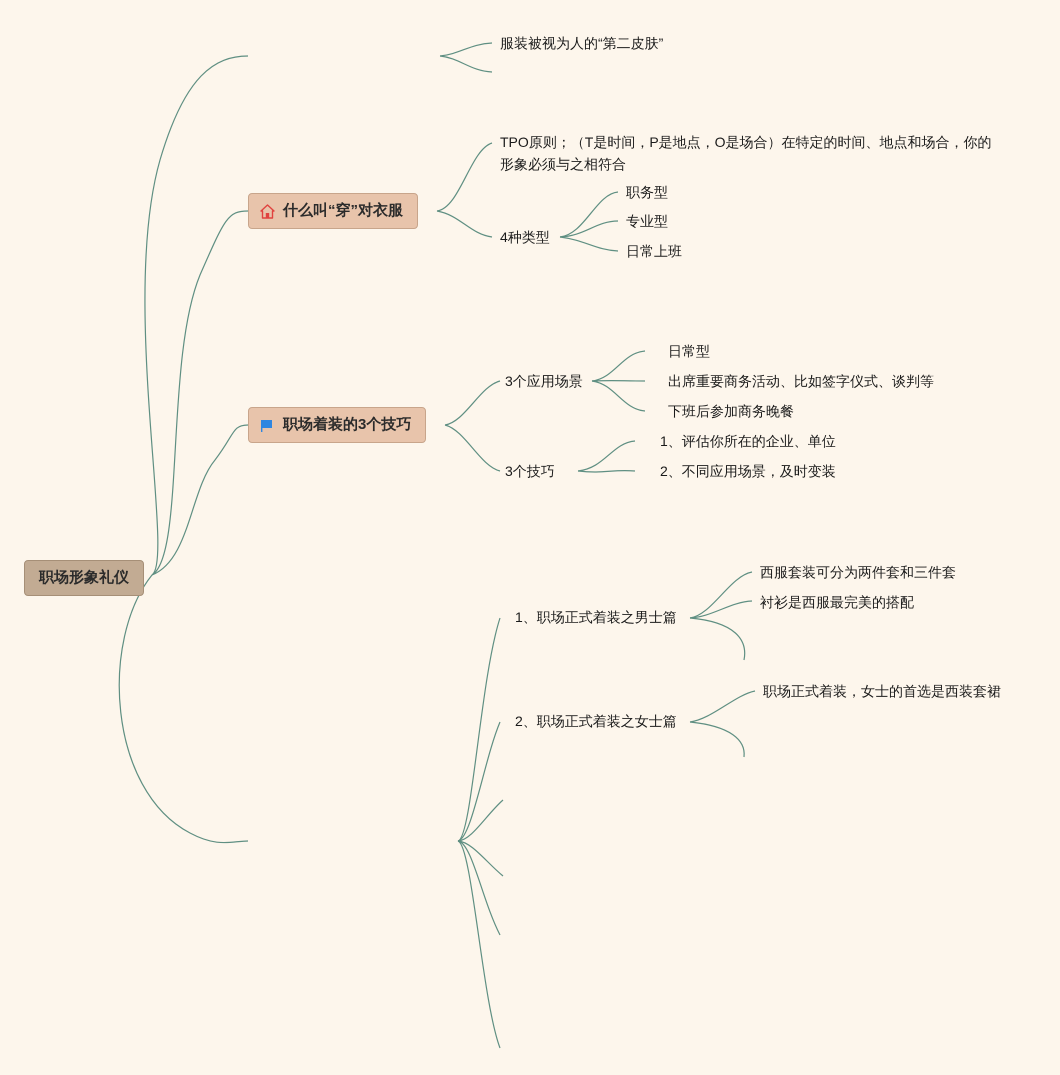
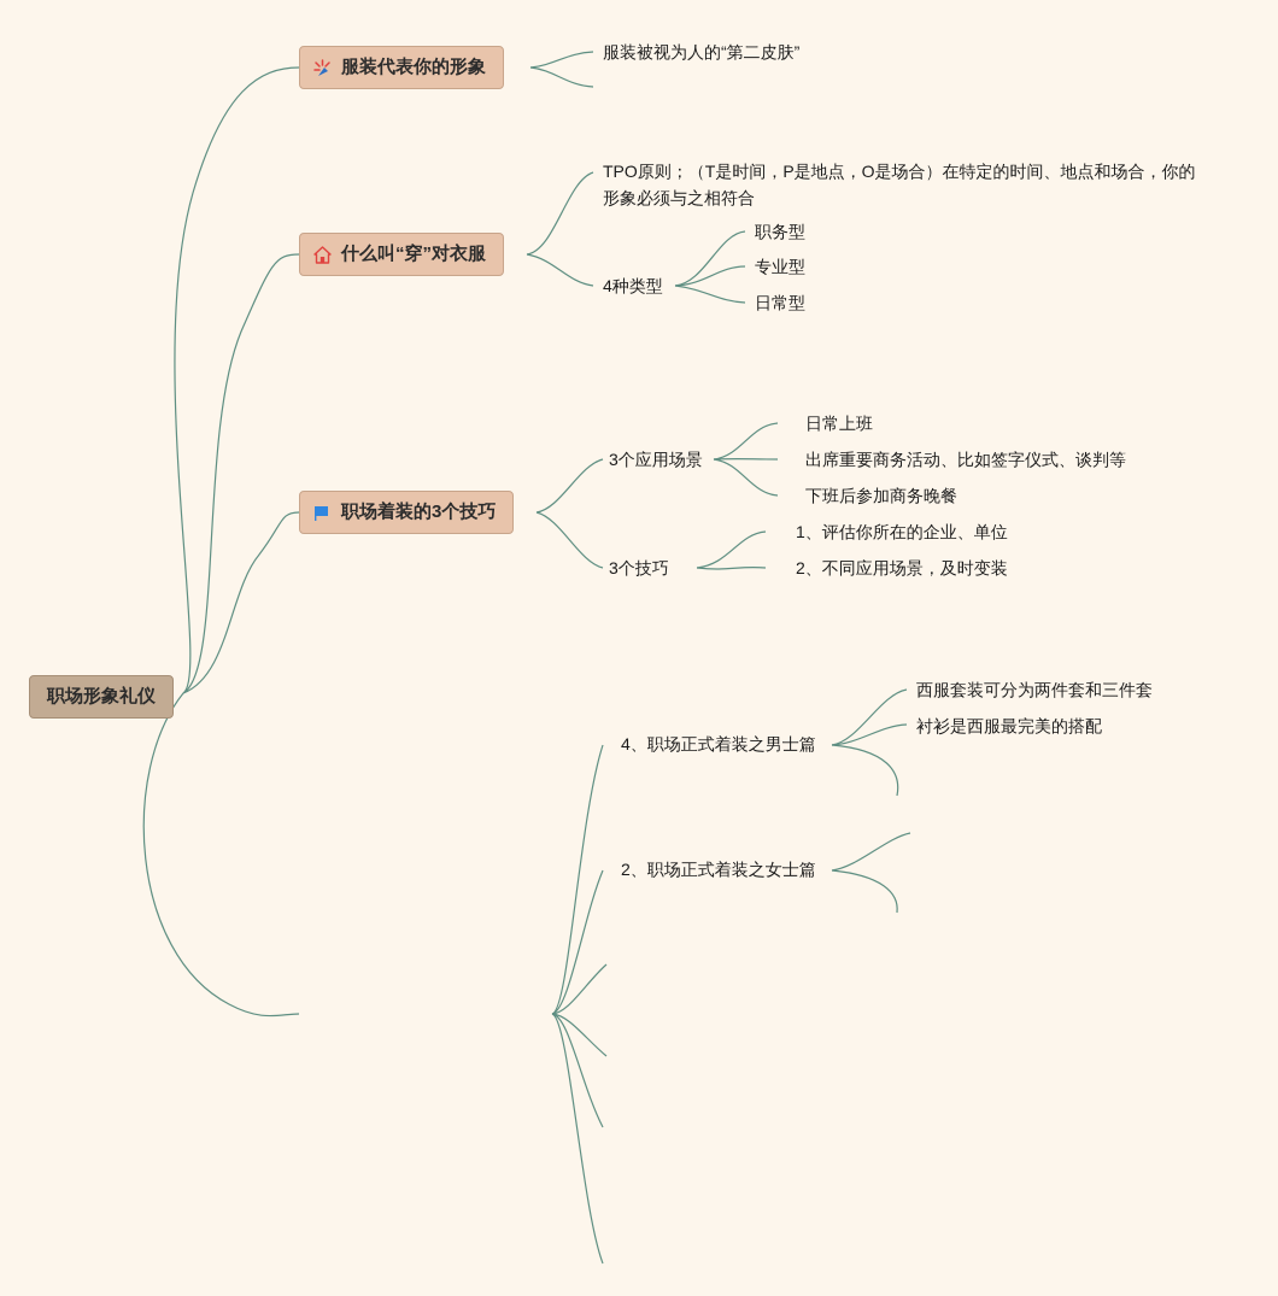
  职场形象礼仪
+ 服装代表你的形象
  服装被视为人的“第二皮肤”
  什么叫“穿”对衣服
  TPO原则；（T是时间，P是地点，O是场合）在特定的时间、地点和场合，你的形象必须与之相符合
  4种类型
  职务型
  专业型
- 日常上班
+ 日常型
  职场着装的3个技巧
  3个应用场景
- 日常型
+ 日常上班
  出席重要商务活动、比如签字仪式、谈判等
  下班后参加商务晚餐
  3个技巧
  1、评估你所在的企业、单位
  2、不同应用场景，及时变装
- 1、职场正式着装之男士篇
+ 4、职场正式着装之男士篇
  西服套装可分为两件套和三件套
  衬衫是西服最完美的搭配
  2、职场正式着装之女士篇
- 职场正式着装，女士的首选是西装套裙
